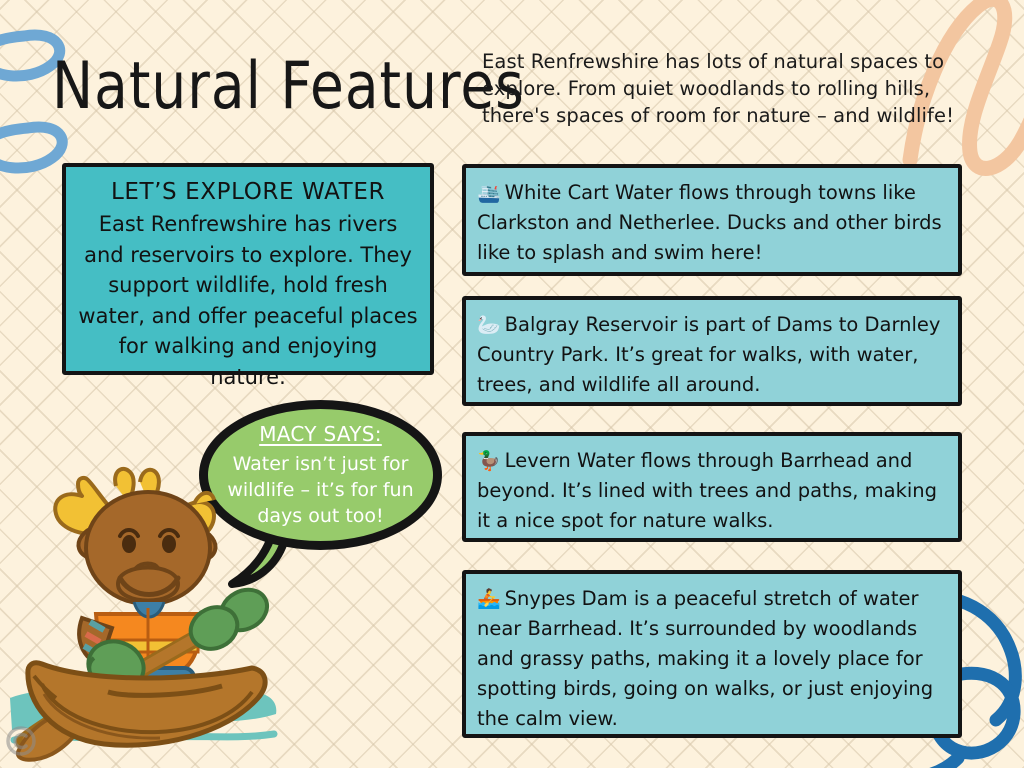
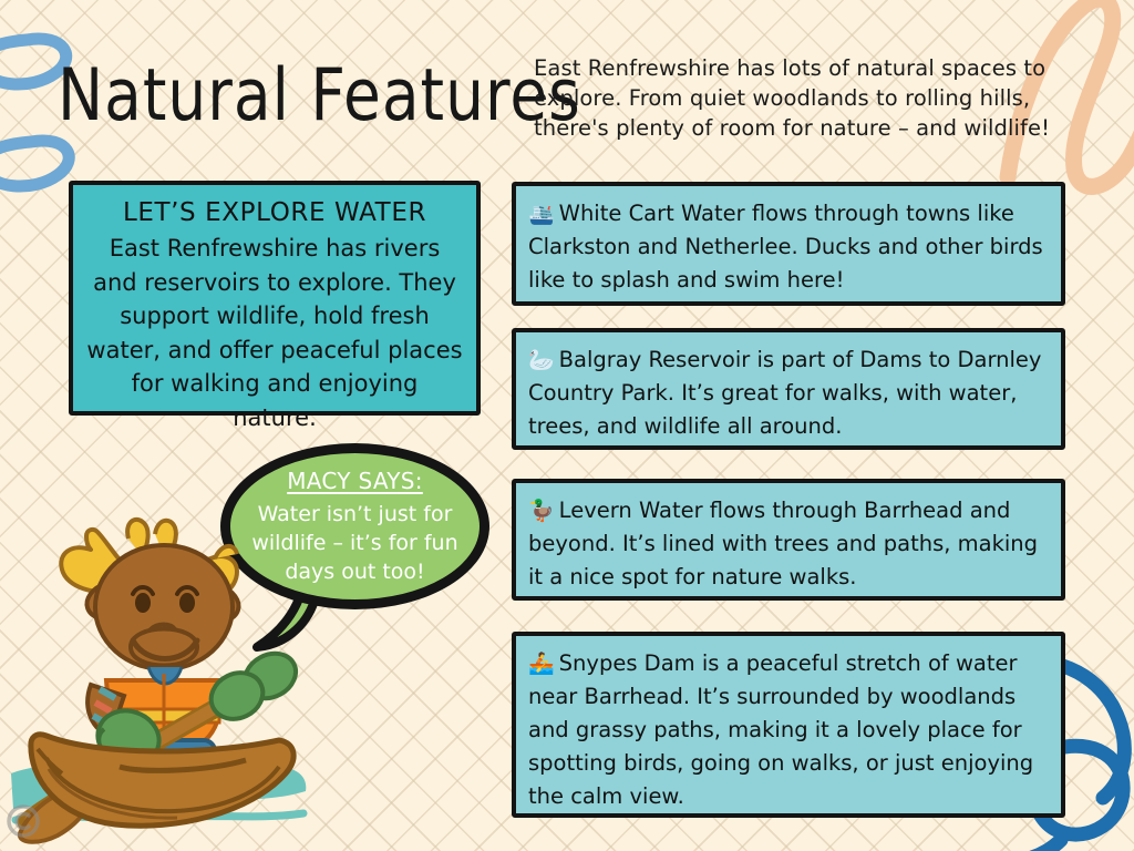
  Natural Feature
- East Renfrewshire has lots of natural spaces to explore. From quiet woodlands to rolling hills, there's spaces of room for nature – and wildlife!
+ East Renfrewshire has lots of natural spaces to explore. From quiet woodlands to rolling hills, there's plenty of room for nature – and wildlife!
  LET’S EXPLORE WATER
  East Renfrewshire has rivers and reservoirs to explore. They support wildlife, hold fresh water, and offer peaceful places for walking and enjoying nature.
  🛳️ White Cart Water flows through towns like Clarkston and Netherlee. Ducks and other birds like to splash and swim here!
  🦢 Balgray Reservoir is part of Dams to Darnley Country Park. It’s great for walks, with water, trees, and wildlife all around.
  🦆 Levern Water flows through Barrhead and beyond. It’s lined with trees and paths, making it a nice spot for nature walks.
  🚣 Snypes Dam is a peaceful stretch of water near Barrhead. It’s surrounded by woodlands and grassy paths, making it a lovely place for spotting birds, going on walks, or just enjoying the calm view.
  MACY SAYS:
  Water isn’t just for wildlife – it’s for fun days out too!
